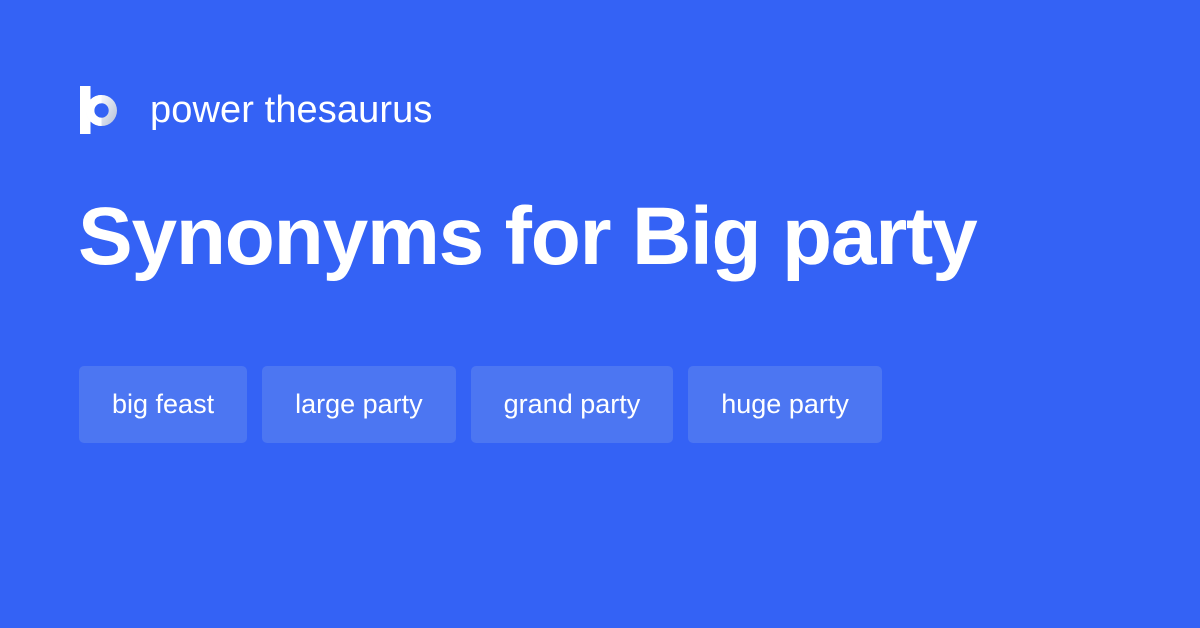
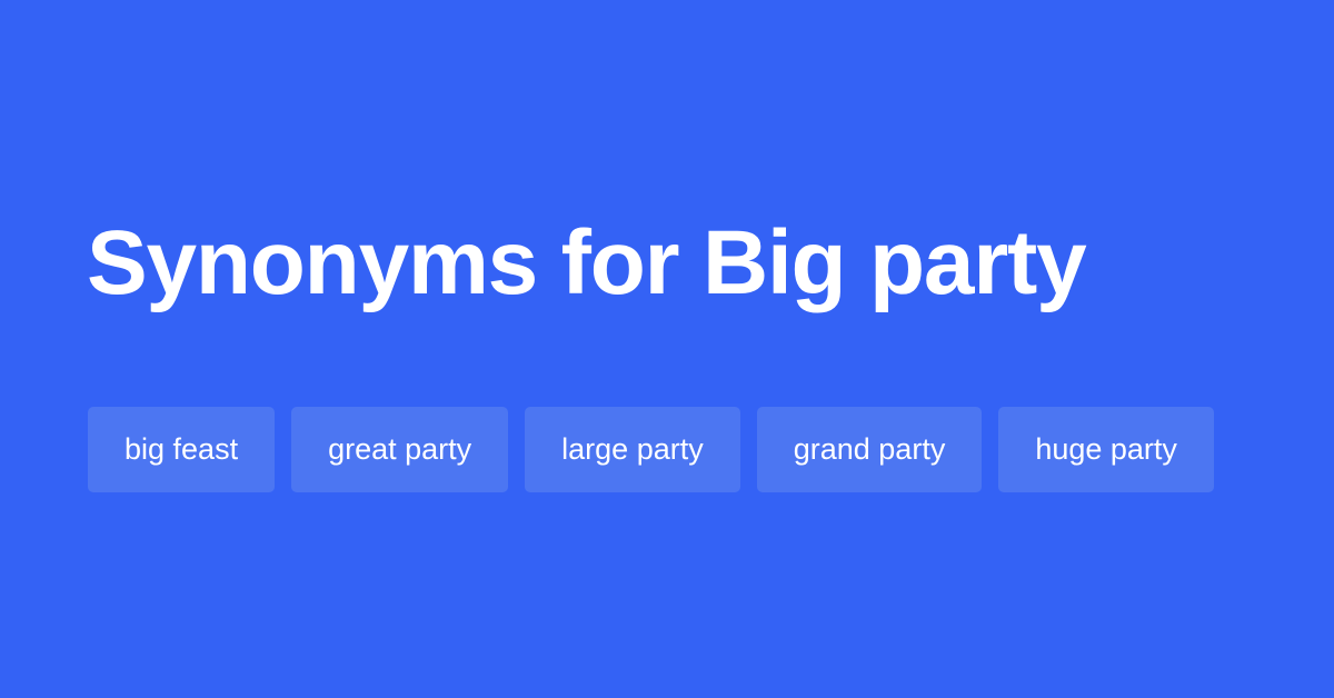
- power thesaurus
  Synonyms for Big party
  big feast
+ great party
  large party
  grand party
  huge party
